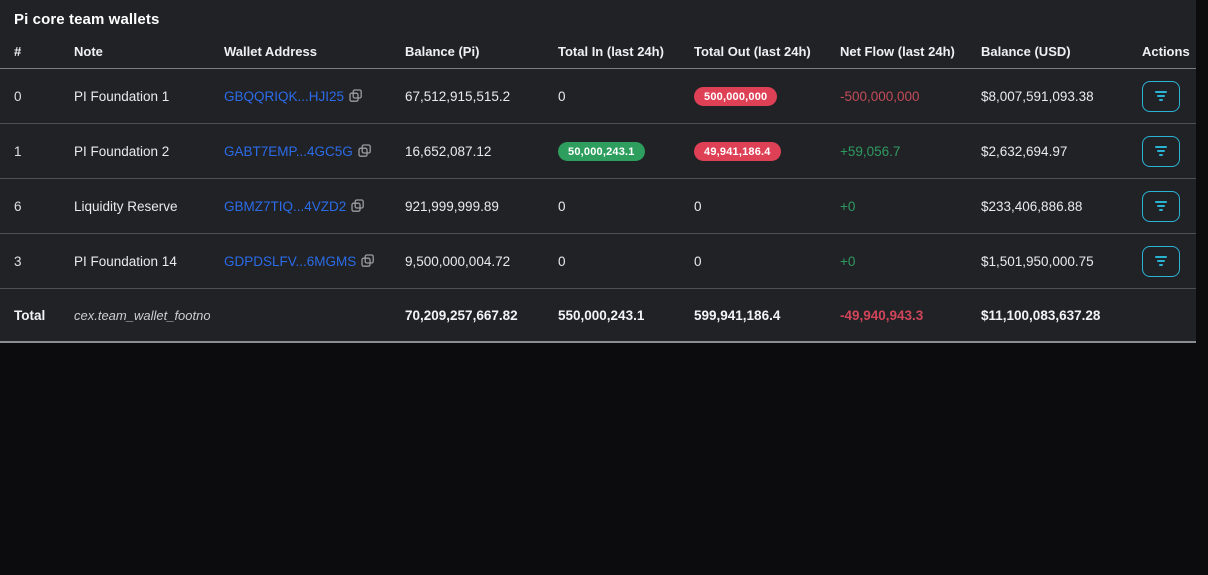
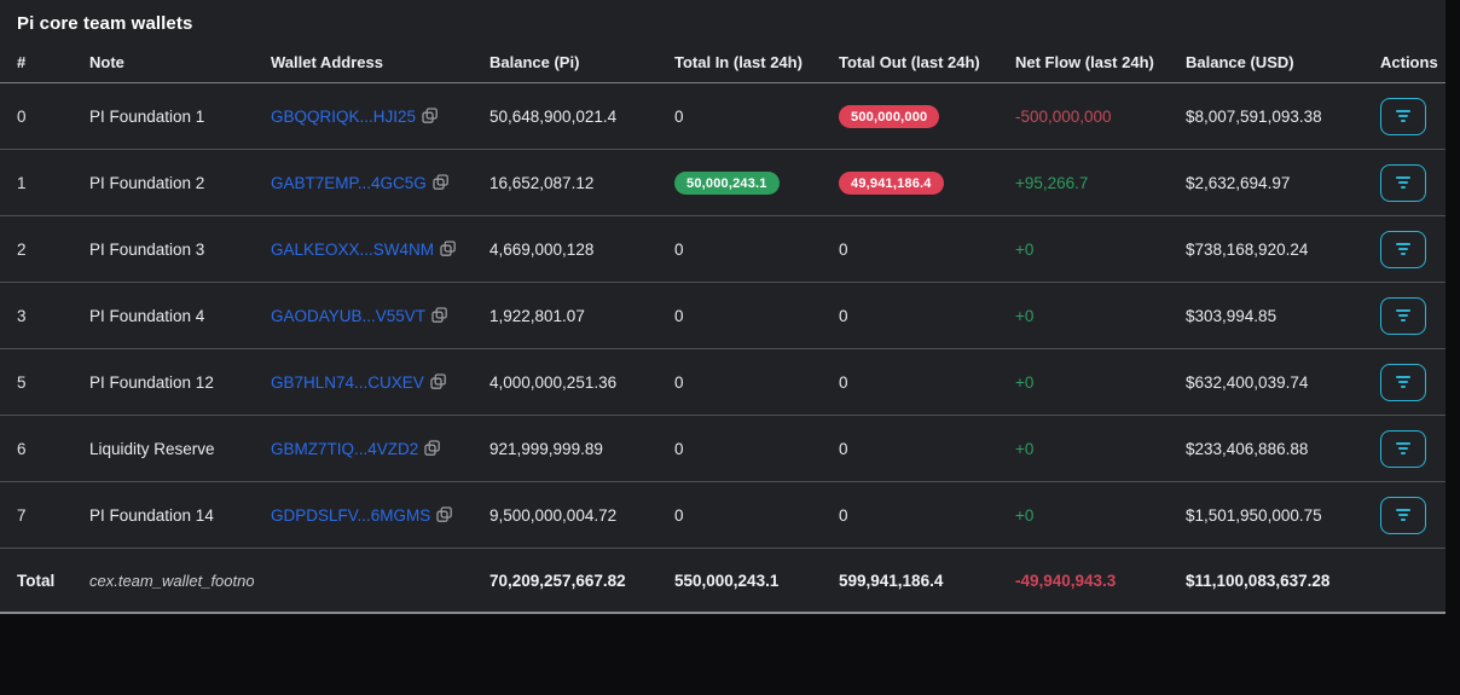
  Pi core team wallets
  #	Note	Wallet Address	Balance (Pi)	Total In (last 24h)	Total Out (last 24h)	Net Flow (last 24h)	Balance (USD)	Actions
- 0	PI Foundation 1	GBQQRIQK...HJI25	67,512,915,515.2	0	500,000,000	-500,000,000	$8,007,591,093.38
+ 0	PI Foundation 1	GBQQRIQK...HJI25	50,648,900,021.4	0	500,000,000	-500,000,000	$8,007,591,093.38
- 1	PI Foundation 2	GABT7EMP...4GC5G	16,652,087.12	50,000,243.1	49,941,186.4	+59,056.7	$2,632,694.97
+ 1	PI Foundation 2	GABT7EMP...4GC5G	16,652,087.12	50,000,243.1	49,941,186.4	+95,266.7	$2,632,694.97
+ 2	PI Foundation 3	GALKEOXX...SW4NM	4,669,000,128	0	0	+0	$738,168,920.24
+ 3	PI Foundation 4	GAODAYUB...V55VT	1,922,801.07	0	0	+0	$303,994.85
+ 5	PI Foundation 12	GB7HLN74...CUXEV	4,000,000,251.36	0	0	+0	$632,400,039.74
  6	Liquidity Reserve	GBMZ7TIQ...4VZD2	921,999,999.89	0	0	+0	$233,406,886.88
- 3	PI Foundation 14	GDPDSLFV...6MGMS	9,500,000,004.72	0	0	+0	$1,501,950,000.75
+ 7	PI Foundation 14	GDPDSLFV...6MGMS	9,500,000,004.72	0	0	+0	$1,501,950,000.75
  Total	cex.team_wallet_footno		70,209,257,667.82	550,000,243.1	599,941,186.4	-49,940,943.3	$11,100,083,637.28
